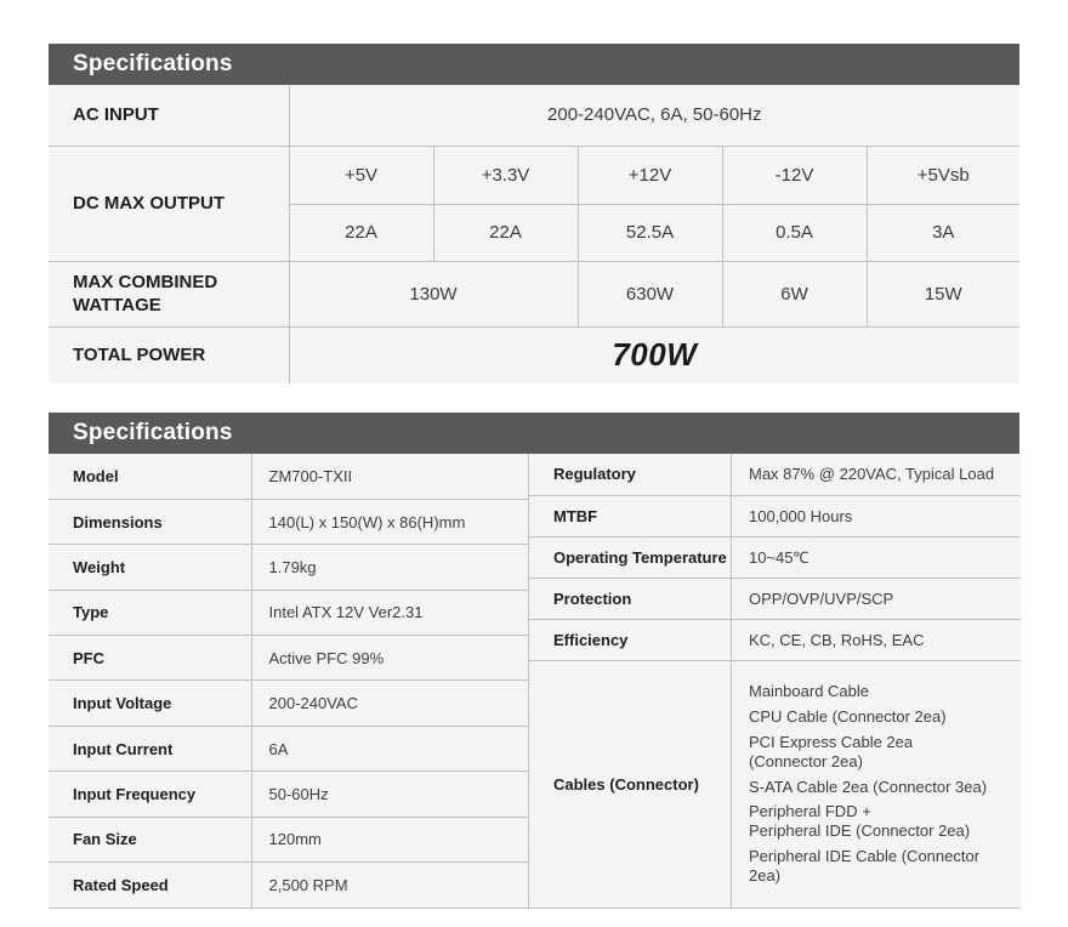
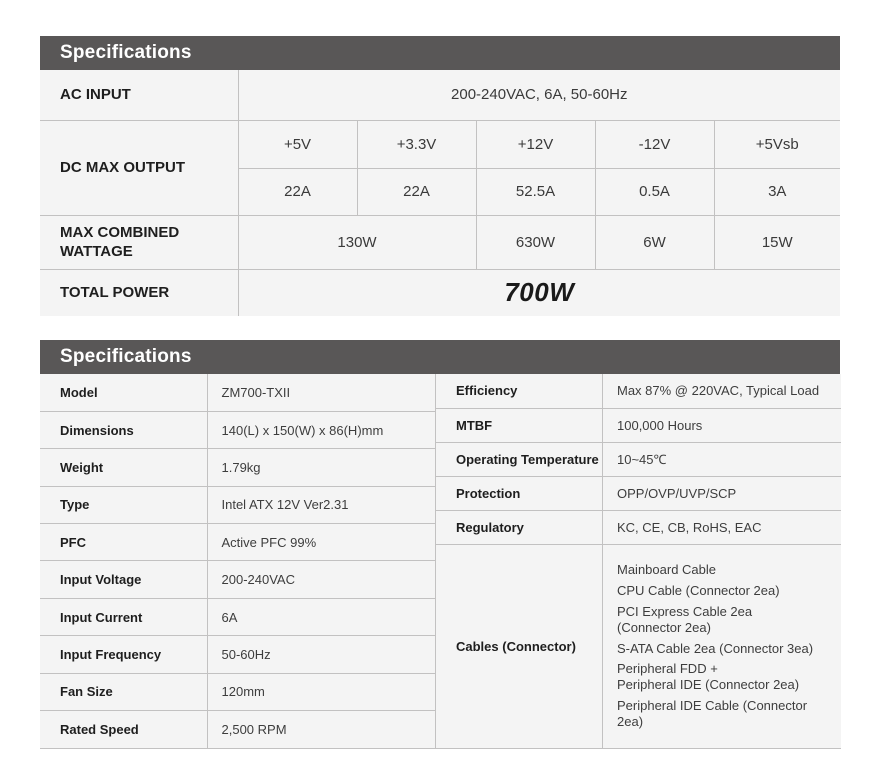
  Specifications
  AC INPUT	200-240VAC, 6A, 50-60Hz
  DC MAX OUTPUT	+5V	+3.3V	+12V	-12V	+5Vsb
  22A	22A	52.5A	0.5A	3A
  MAX COMBINED WATTAGE	130W	630W	6W	15W
  TOTAL POWER	700W
  Specifications
  Model	ZM700-TXII
  Dimensions	140(L) x 150(W) x 86(H)mm
  Weight	1.79kg
  Type	Intel ATX 12V Ver2.31
  PFC	Active PFC 99%
  Input Voltage	200-240VAC
  Input Current	6A
  Input Frequency	50-60Hz
  Fan Size	120mm
  Rated Speed	2,500 RPM
- Regulatory	Max 87% @ 220VAC, Typical Load
+ Efficiency	Max 87% @ 220VAC, Typical Load
  MTBF	100,000 Hours
  Operating Temperature	10~45℃
  Protection	OPP/OVP/UVP/SCP
- Efficiency	KC, CE, CB, RoHS, EAC
+ Regulatory	KC, CE, CB, RoHS, EAC
  Cables (Connector)	Mainboard Cable CPU Cable (Connector 2ea) PCI Express Cable 2ea (Connector 2ea) S-ATA Cable 2ea (Connector 3ea) Peripheral FDD + Peripheral IDE (Connector 2ea) Peripheral IDE Cable (Connector 2ea)
